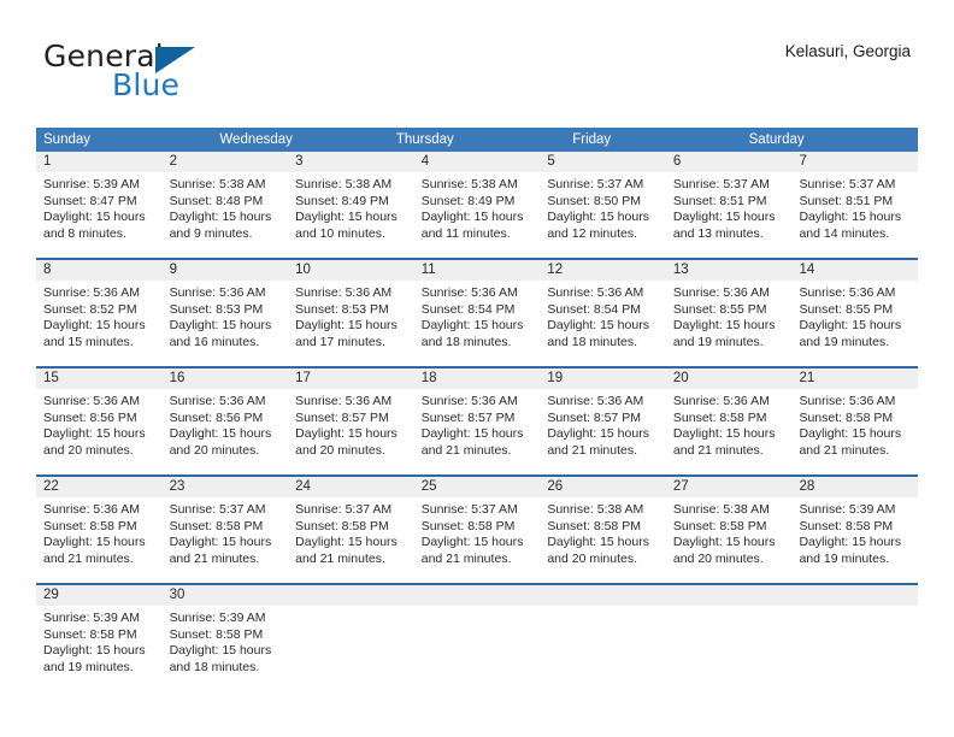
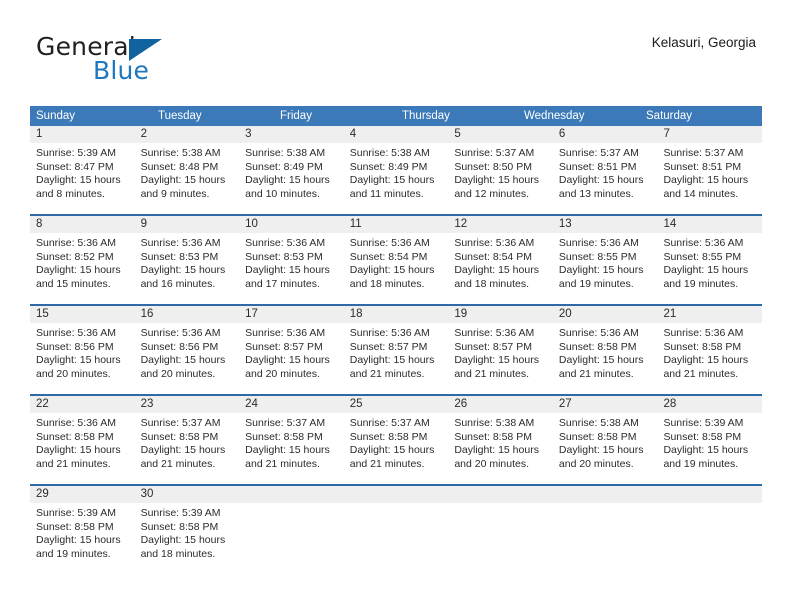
  General
  Blue
  Kelasuri, Georgia
  Sunday
+ Tuesday
- Wednesday
+ Friday
  Thursday
- Friday
+ Wednesday
  Saturday
  1
  Sunrise: 5:39 AM
  Sunset: 8:47 PM
  Daylight: 15 hours
  and 8 minutes.
  2
  Sunrise: 5:38 AM
  Sunset: 8:48 PM
  Daylight: 15 hours
  and 9 minutes.
  3
  Sunrise: 5:38 AM
  Sunset: 8:49 PM
  Daylight: 15 hours
  and 10 minutes.
  4
  Sunrise: 5:38 AM
  Sunset: 8:49 PM
  Daylight: 15 hours
  and 11 minutes.
  5
  Sunrise: 5:37 AM
  Sunset: 8:50 PM
  Daylight: 15 hours
  and 12 minutes.
  6
  Sunrise: 5:37 AM
  Sunset: 8:51 PM
  Daylight: 15 hours
  and 13 minutes.
  7
  Sunrise: 5:37 AM
  Sunset: 8:51 PM
  Daylight: 15 hours
  and 14 minutes.
  8
  Sunrise: 5:36 AM
  Sunset: 8:52 PM
  Daylight: 15 hours
  and 15 minutes.
  9
  Sunrise: 5:36 AM
  Sunset: 8:53 PM
  Daylight: 15 hours
  and 16 minutes.
  10
  Sunrise: 5:36 AM
  Sunset: 8:53 PM
  Daylight: 15 hours
  and 17 minutes.
  11
  Sunrise: 5:36 AM
  Sunset: 8:54 PM
  Daylight: 15 hours
  and 18 minutes.
  12
  Sunrise: 5:36 AM
  Sunset: 8:54 PM
  Daylight: 15 hours
  and 18 minutes.
  13
  Sunrise: 5:36 AM
  Sunset: 8:55 PM
  Daylight: 15 hours
  and 19 minutes.
  14
  Sunrise: 5:36 AM
  Sunset: 8:55 PM
  Daylight: 15 hours
  and 19 minutes.
  15
  Sunrise: 5:36 AM
  Sunset: 8:56 PM
  Daylight: 15 hours
  and 20 minutes.
  16
  Sunrise: 5:36 AM
  Sunset: 8:56 PM
  Daylight: 15 hours
  and 20 minutes.
  17
  Sunrise: 5:36 AM
  Sunset: 8:57 PM
  Daylight: 15 hours
  and 20 minutes.
  18
  Sunrise: 5:36 AM
  Sunset: 8:57 PM
  Daylight: 15 hours
  and 21 minutes.
  19
  Sunrise: 5:36 AM
  Sunset: 8:57 PM
  Daylight: 15 hours
  and 21 minutes.
  20
  Sunrise: 5:36 AM
  Sunset: 8:58 PM
  Daylight: 15 hours
  and 21 minutes.
  21
  Sunrise: 5:36 AM
  Sunset: 8:58 PM
  Daylight: 15 hours
  and 21 minutes.
  22
  Sunrise: 5:36 AM
  Sunset: 8:58 PM
  Daylight: 15 hours
  and 21 minutes.
  23
  Sunrise: 5:37 AM
  Sunset: 8:58 PM
  Daylight: 15 hours
  and 21 minutes.
  24
  Sunrise: 5:37 AM
  Sunset: 8:58 PM
  Daylight: 15 hours
  and 21 minutes.
  25
  Sunrise: 5:37 AM
  Sunset: 8:58 PM
  Daylight: 15 hours
  and 21 minutes.
  26
  Sunrise: 5:38 AM
  Sunset: 8:58 PM
  Daylight: 15 hours
  and 20 minutes.
  27
  Sunrise: 5:38 AM
  Sunset: 8:58 PM
  Daylight: 15 hours
  and 20 minutes.
  28
  Sunrise: 5:39 AM
  Sunset: 8:58 PM
  Daylight: 15 hours
  and 19 minutes.
  29
  Sunrise: 5:39 AM
  Sunset: 8:58 PM
  Daylight: 15 hours
  and 19 minutes.
  30
  Sunrise: 5:39 AM
  Sunset: 8:58 PM
  Daylight: 15 hours
  and 18 minutes.
